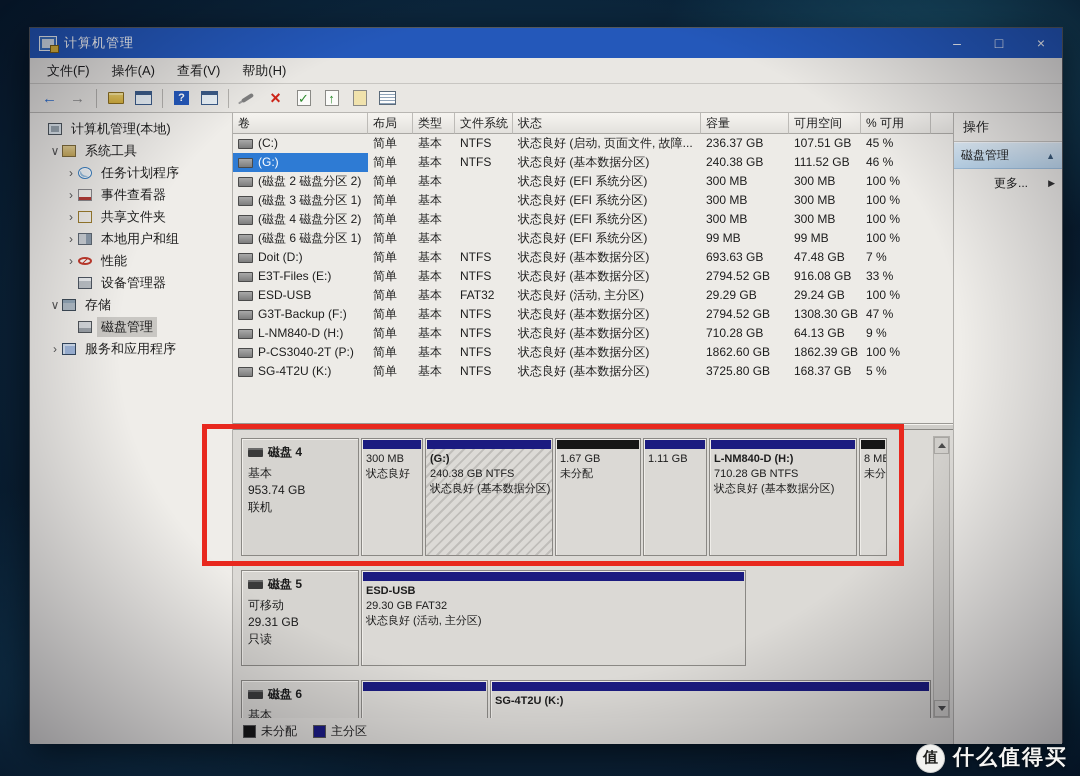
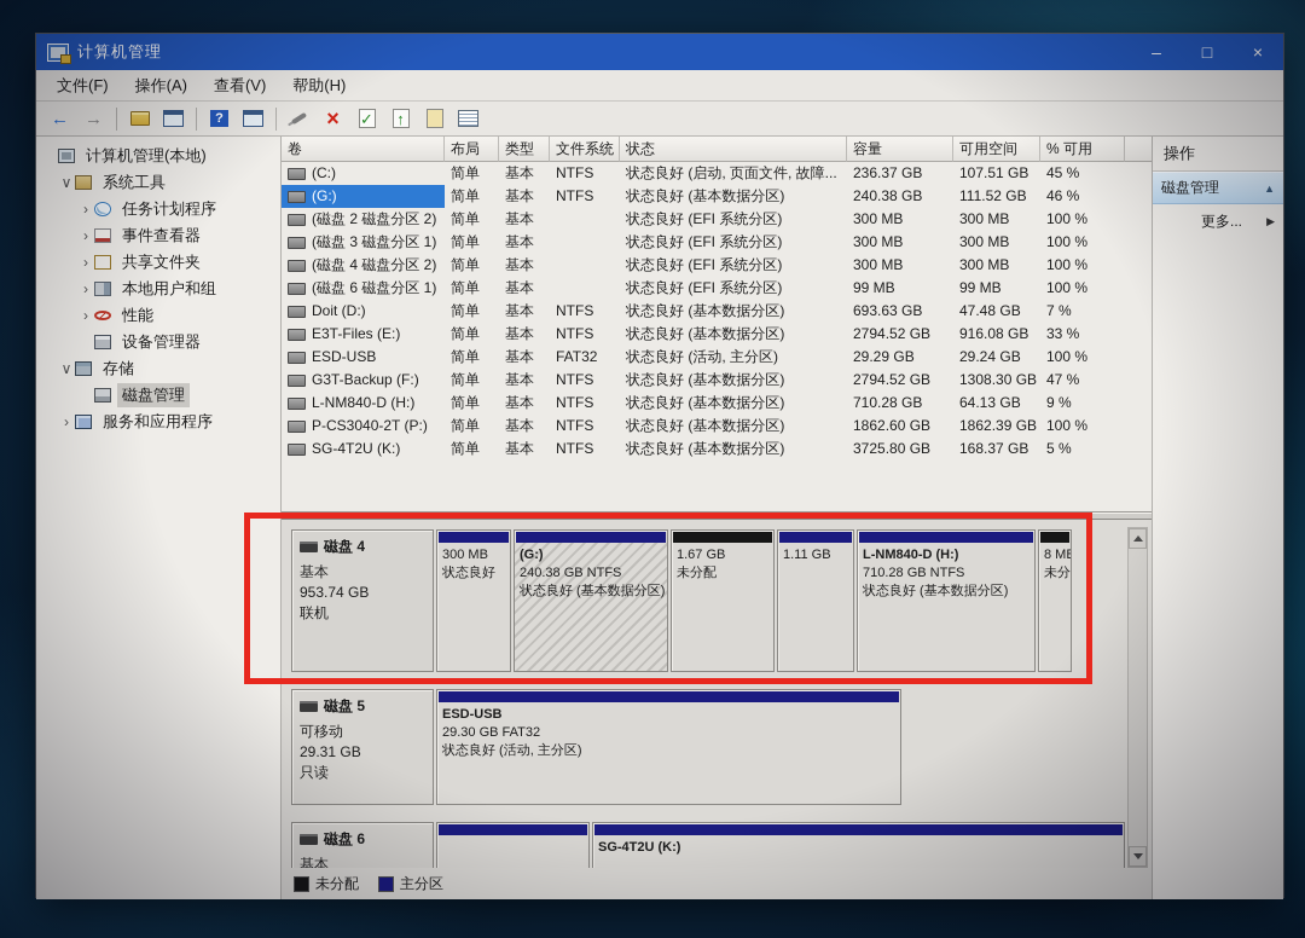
- 值
- 什么值得买
